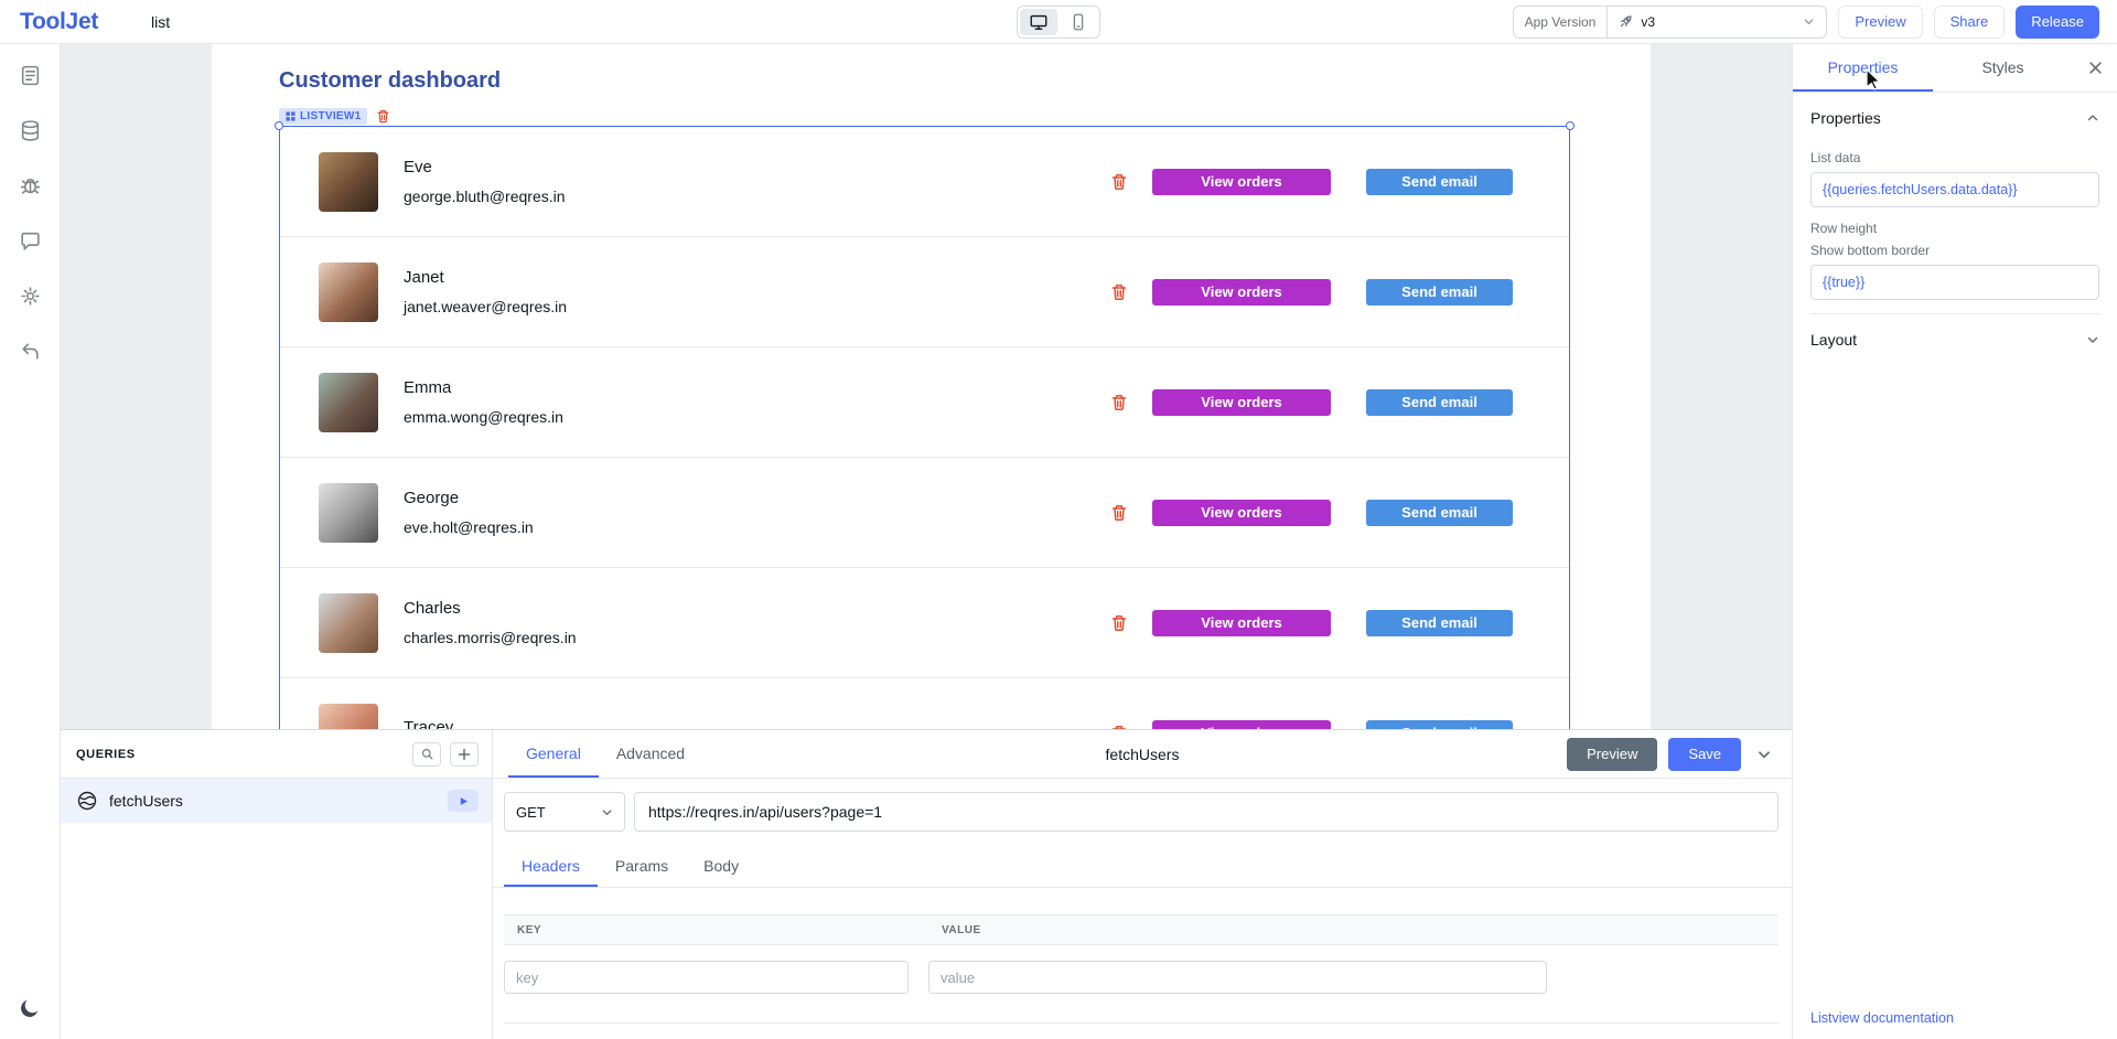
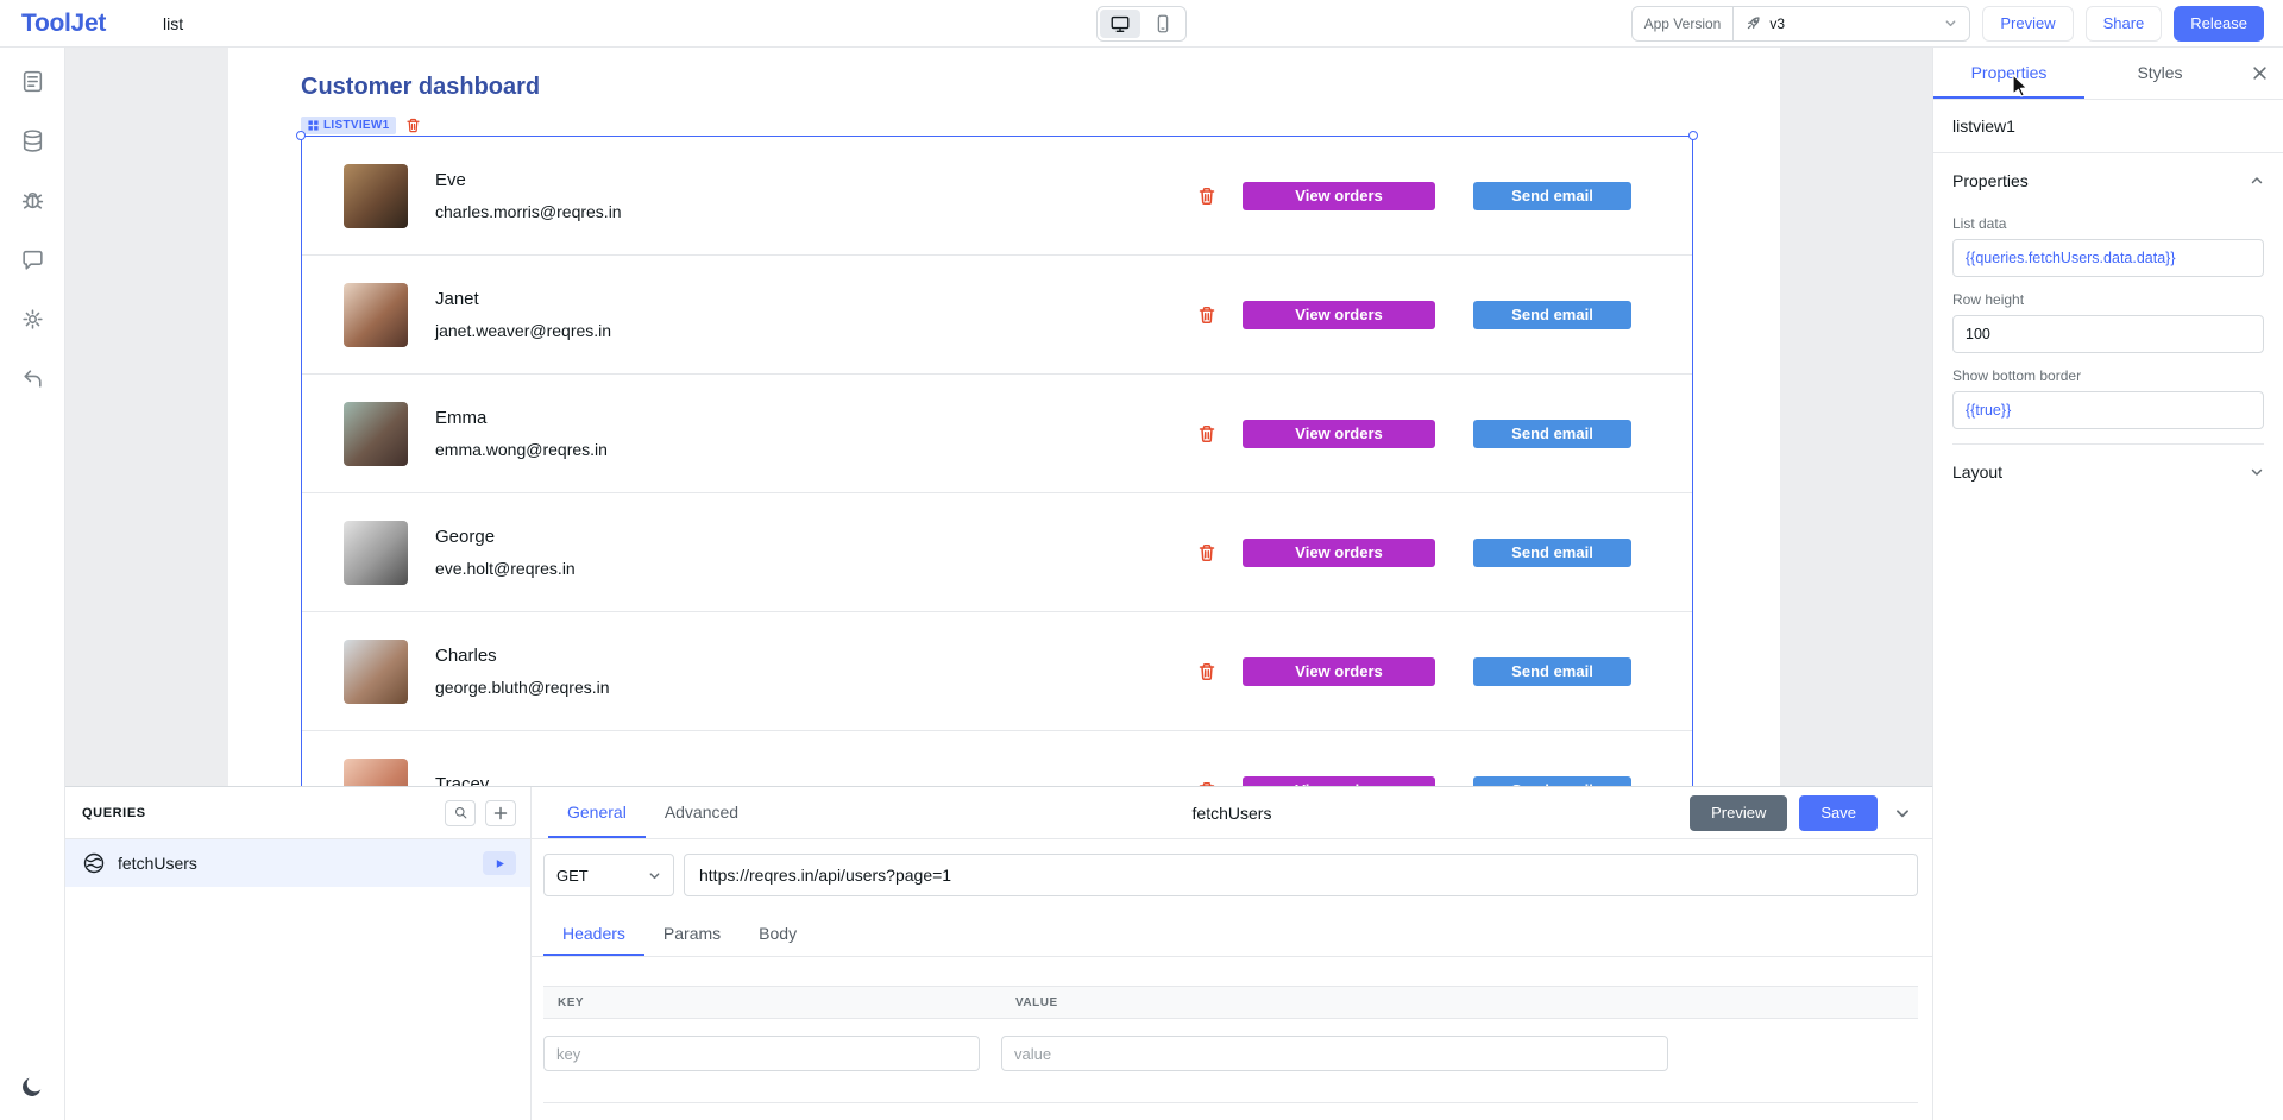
  ToolJet
  list
  App Version
  v3
  Preview
  Share
  Release
  Customer dashboard
  LISTVIEW1
  Eve
- george.bluth@reqres.in
+ charles.morris@reqres.in
  View orders
  Send email
  Janet
  janet.weaver@reqres.in
  View orders
  Send email
  Emma
  emma.wong@reqres.in
  View orders
  Send email
  George
  eve.holt@reqres.in
  View orders
  Send email
  Charles
- charles.morris@reqres.in
+ george.bluth@reqres.in
  View orders
  Send email
  Tracey
  QUERIES
  fetchUsers
  General
  Advanced
  fetchUsers
  Preview
  Save
  GET
  https://reqres.in/api/users?page=1
  Headers
  Params
  Body
  KEY
  VALUE
  key
  value
  Properties
  Styles
+ listview1
  Properties
  List data
  {{queries.fetchUsers.data.data}}
  Row height
+ 100
  Show bottom border
  {{true}}
  Layout
- Listview documentation
